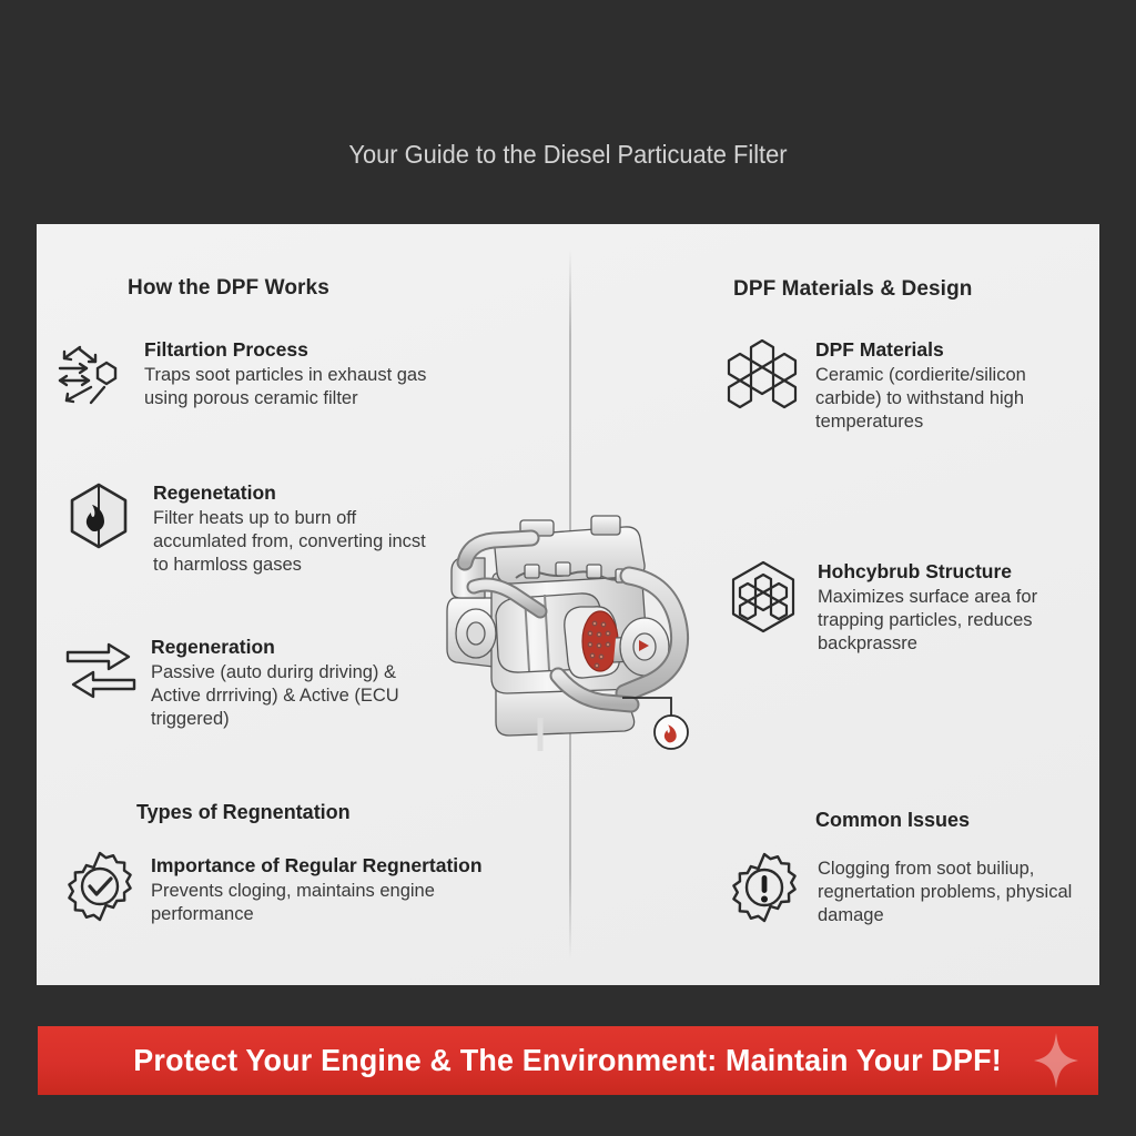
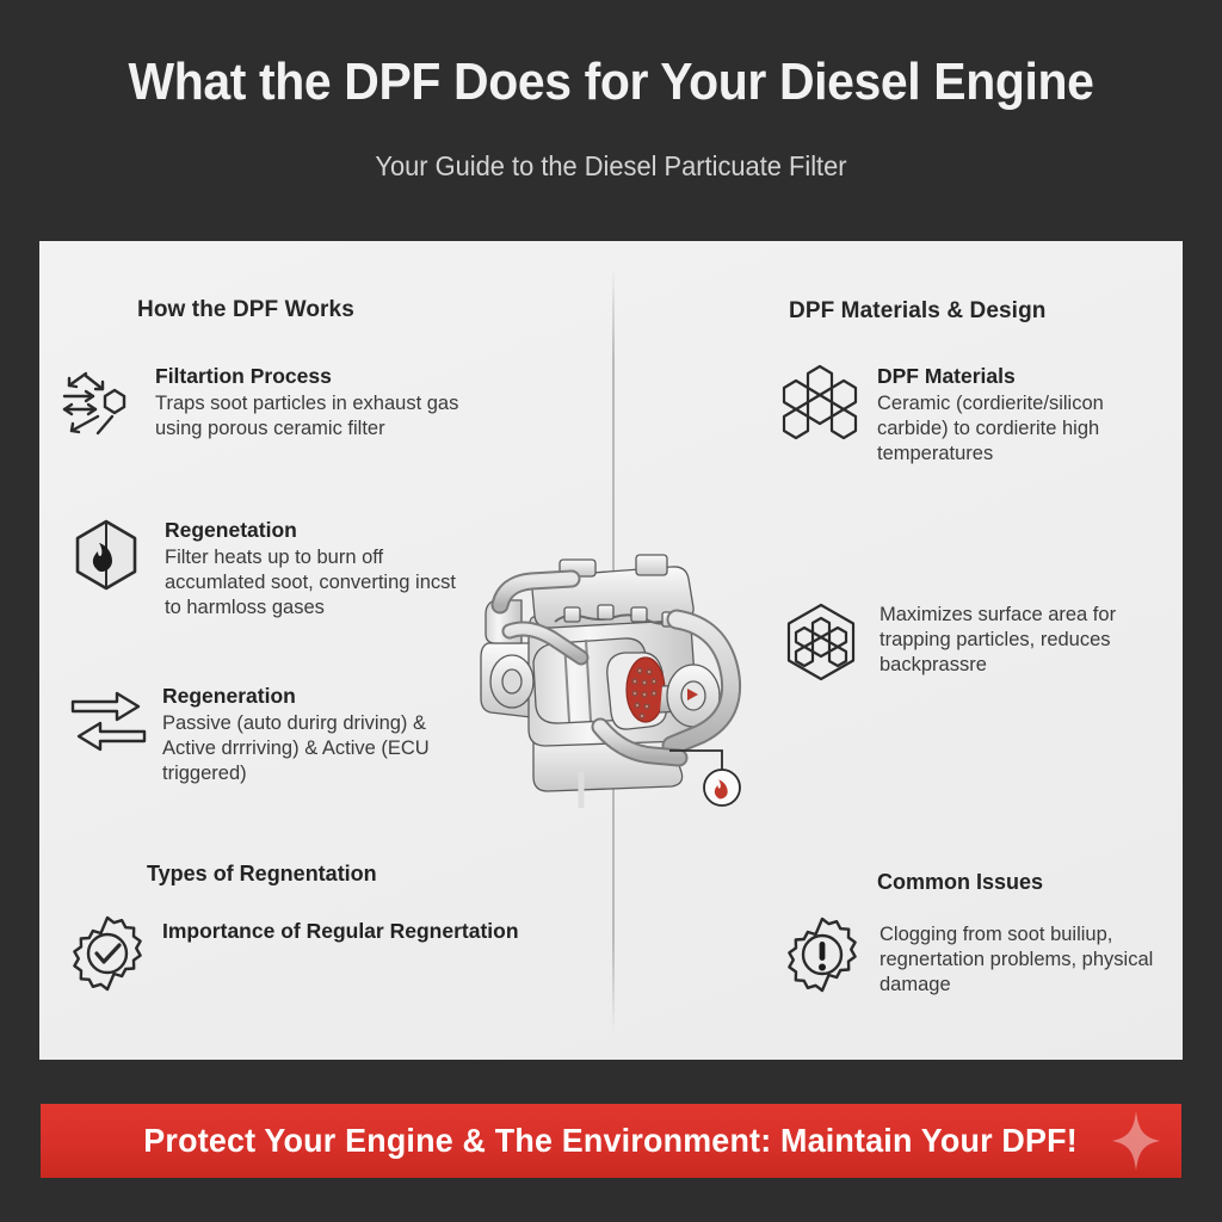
+ What the DPF Does for Your Diesel Engine
  Your Guide to the Diesel Particuate Filter
  How the DPF Works
  DPF Materials & Design
  Filtartion Process
  Traps soot particles in exhaust gas using porous ceramic filter
  Regenetation
- Filter heats up to burn off accumlated from, converting incst to harmloss gases
+ Filter heats up to burn off accumlated soot, converting incst to harmloss gases
  Regeneration
  Passive (auto durirg driving) & Active drrriving) & Active (ECU triggered)
  Types of Regnentation
  Importance of Regular Regnertation
- Prevents cloging, maintains engine performance
  DPF Materials
- Ceramic (cordierite/silicon carbide) to withstand high temperatures
+ Ceramic (cordierite/silicon carbide) to cordierite high temperatures
- Hohcybrub Structure
  Maximizes surface area for trapping particles, reduces backprassre
  Common Issues
  Clogging from soot builiup, regnertation problems, physical damage
  Protect Your Engine & The Environment: Maintain Your DPF!
